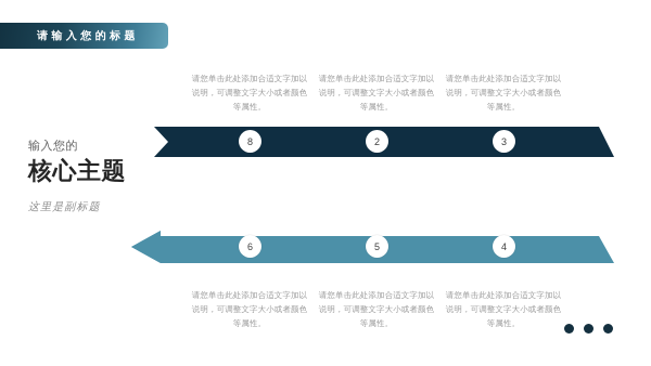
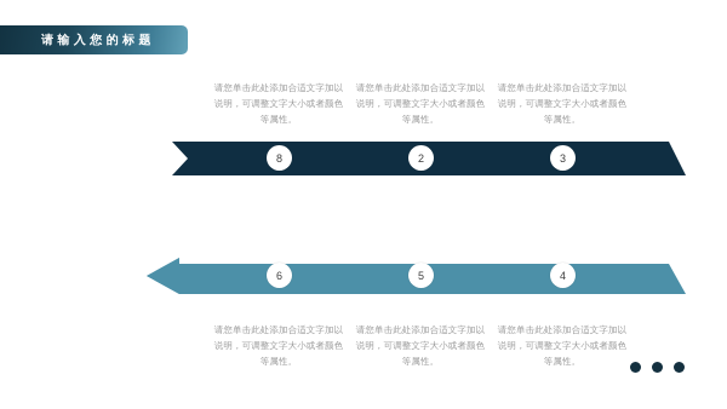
  请输入您的标题
- 输入您的
- 核心主题
- 这里是副标题
  8
  2
  3
  6
  5
  4
  请您单击此处添加合适文字加以说明，可调整文字大小或者颜色等属性。
  请您单击此处添加合适文字加以说明，可调整文字大小或者颜色等属性。
  请您单击此处添加合适文字加以说明，可调整文字大小或者颜色等属性。
  请您单击此处添加合适文字加以说明，可调整文字大小或者颜色等属性。
  请您单击此处添加合适文字加以说明，可调整文字大小或者颜色等属性。
  请您单击此处添加合适文字加以说明，可调整文字大小或者颜色等属性。
